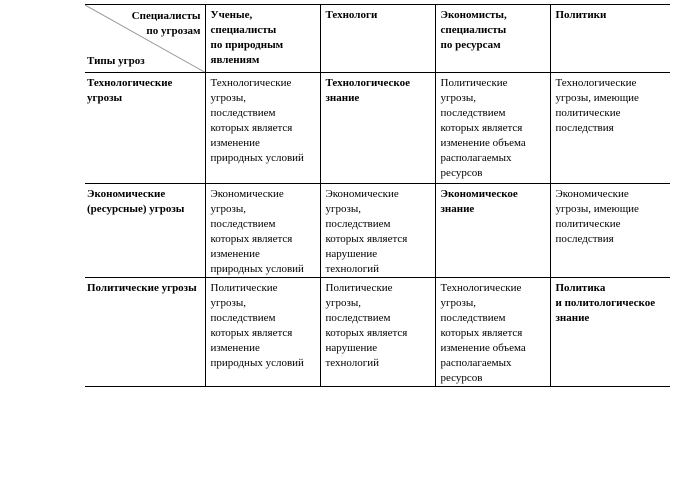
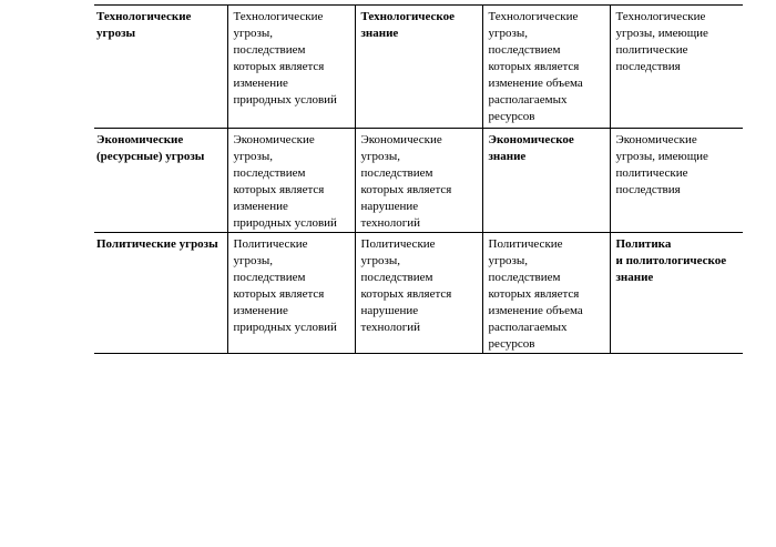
- Специалисты по угрозам Типы угроз	Ученые, специалисты по природным явлениям	Технологи	Экономисты, специалисты по ресурсам	Политики
- Технологические угрозы	Технологические угрозы, последствием которых является изменение природных условий	Технологическое знание	Политические угрозы, последствием которых является изменение объема располагаемых ресурсов	Технологические угрозы, имеющие политические последствия
+ Технологические угрозы	Технологические угрозы, последствием которых является изменение природных условий	Технологическое знание	Технологические угрозы, последствием которых является изменение объема располагаемых ресурсов	Технологические угрозы, имеющие политические последствия
  Экономические (ресурсные) угрозы	Экономические угрозы, последствием которых является изменение природных условий	Экономические угрозы, последствием которых является нарушение технологий	Экономическое знание	Экономические угрозы, имеющие политические последствия
- Политические угрозы	Политические угрозы, последствием которых является изменение природных условий	Политические угрозы, последствием которых является нарушение технологий	Технологические угрозы, последствием которых является изменение объема располагаемых ресурсов	Политика и политологическое знание
+ Политические угрозы	Политические угрозы, последствием которых является изменение природных условий	Политические угрозы, последствием которых является нарушение технологий	Политические угрозы, последствием которых является изменение объема располагаемых ресурсов	Политика и политологическое знание
